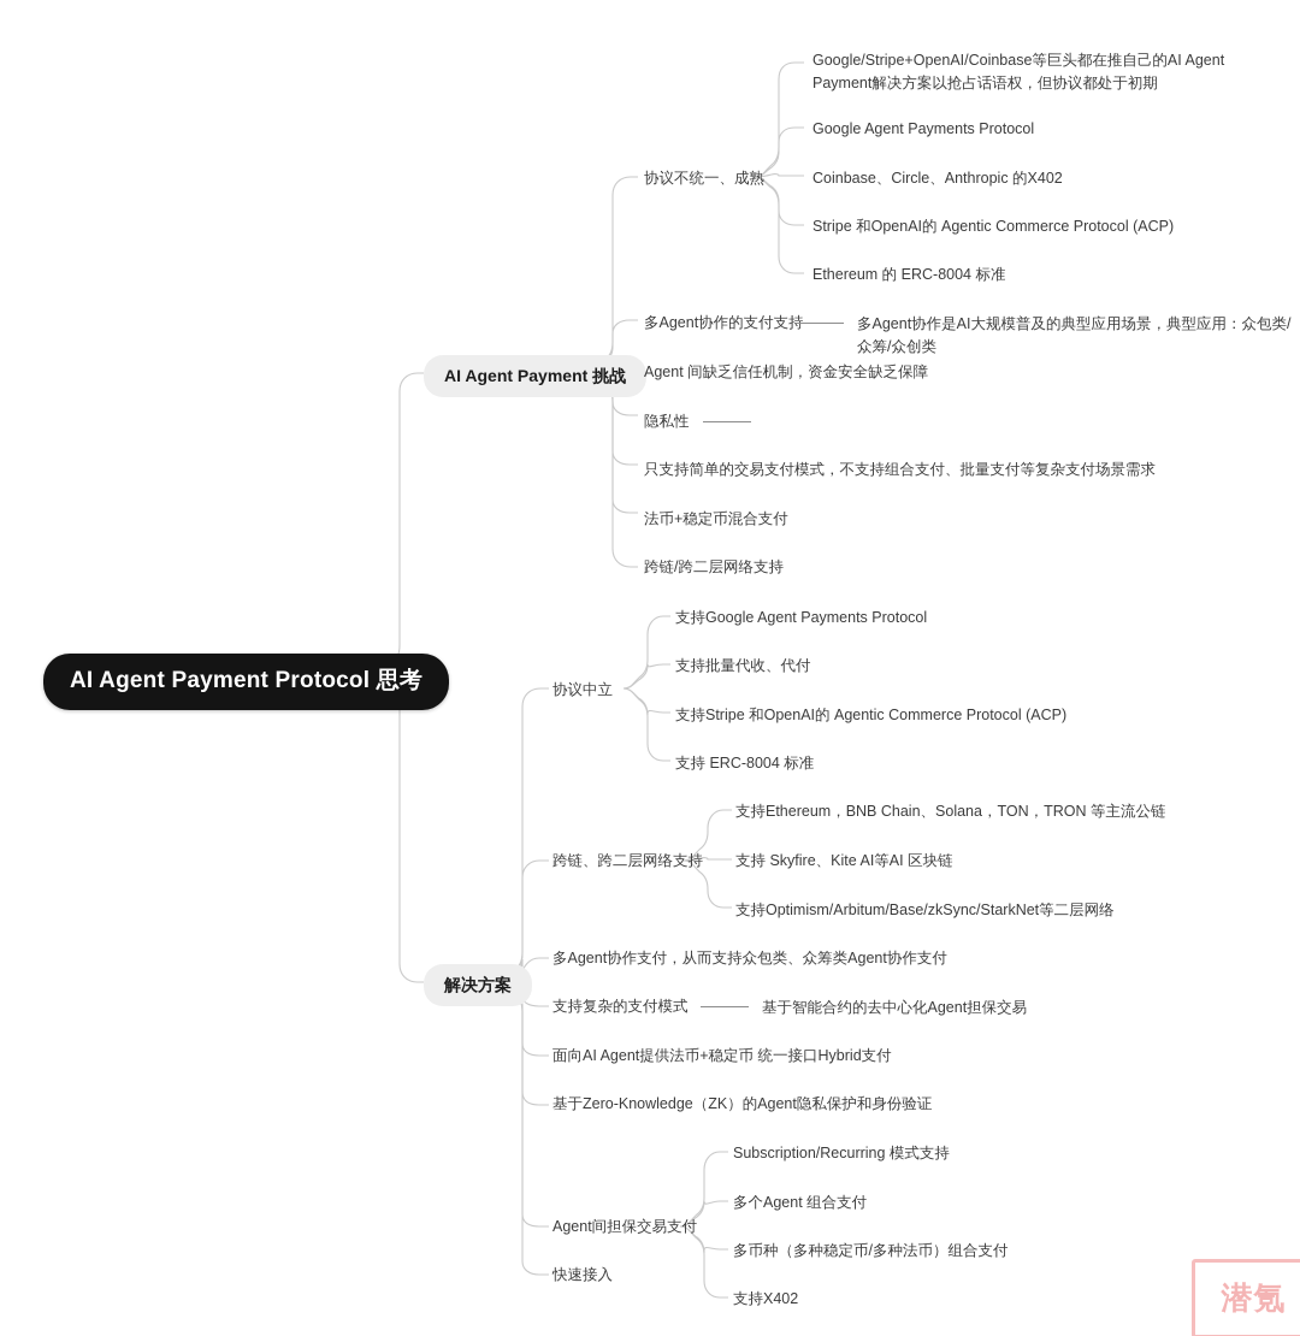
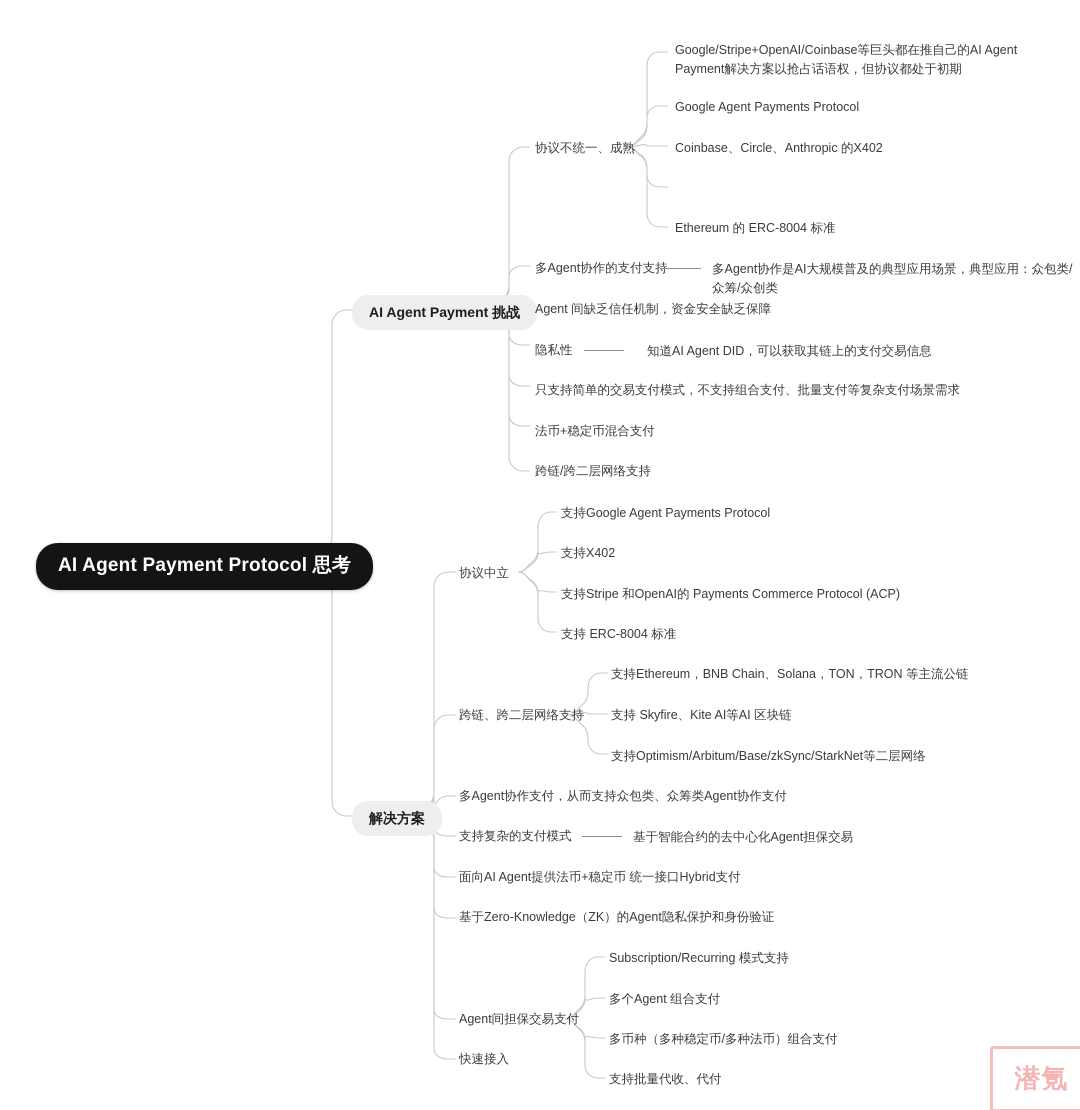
  AI Agent Payment Protocol 思考
  AI Agent Payment 挑战
  协议不统一、成熟
  Google/Stripe+OpenAI/Coinbase等巨头都在推自己的AI Agent Payment解决方案以抢占话语权，但协议都处于初期
  Google Agent Payments Protocol
  Coinbase、Circle、Anthropic 的X402
- Stripe 和OpenAI的 Agentic Commerce Protocol (ACP)
  Ethereum 的 ERC-8004 标准
  多Agent协作的支付支
  多Agent协作是AI大规模普及的典型应用场景，典型应用：众包类/众筹/众创类
  Agent 间缺乏信任机制，资金安全缺乏保障
  隐私性
+ 知道AI Agent DID，可以获取其链上的支付交易信息
  只支持简单的交易支付模式，不支持组合支付、批量支付等复杂支付场景需求
  法币+稳定币混合支付
  跨链/跨二层网络支持
  解决方案
  协议中立
  支持Google Agent Payments Protocol
- 支持批量代收、代付
+ 支持X402
- 支持Stripe 和OpenAI的 Agentic Commerce Protocol (ACP)
+ 支持Stripe 和OpenAI的 Payments Commerce Protocol (ACP)
  支持 ERC-8004 标准
  跨链、跨二层网络支持
  支持Ethereum，BNB Chain、Solana，TON，TRON 等主流公链
  支持 Skyfire、Kite AI等AI 区块链
  支持Optimism/Arbitum/Base/zkSync/StarkNet等二层网络
  多Agent协作支付，从而支持众包类、众筹类Agent协作支付
  支持复杂的支付模式
  基于智能合约的去中心化Agent担保交易
  面向AI Agent提供法币+稳定币 统一接口Hybrid支付
  基于Zero-Knowledge（ZK）的Agent隐私保护和身份验证
  Agent间担保交易支付
  Subscription/Recurring 模式支持
  多个Agent 组合支付
  多币种（多种稳定币/多种法币）组合支付
- 支持X402
+ 支持批量代收、代付
  快速接入
  潜氪
